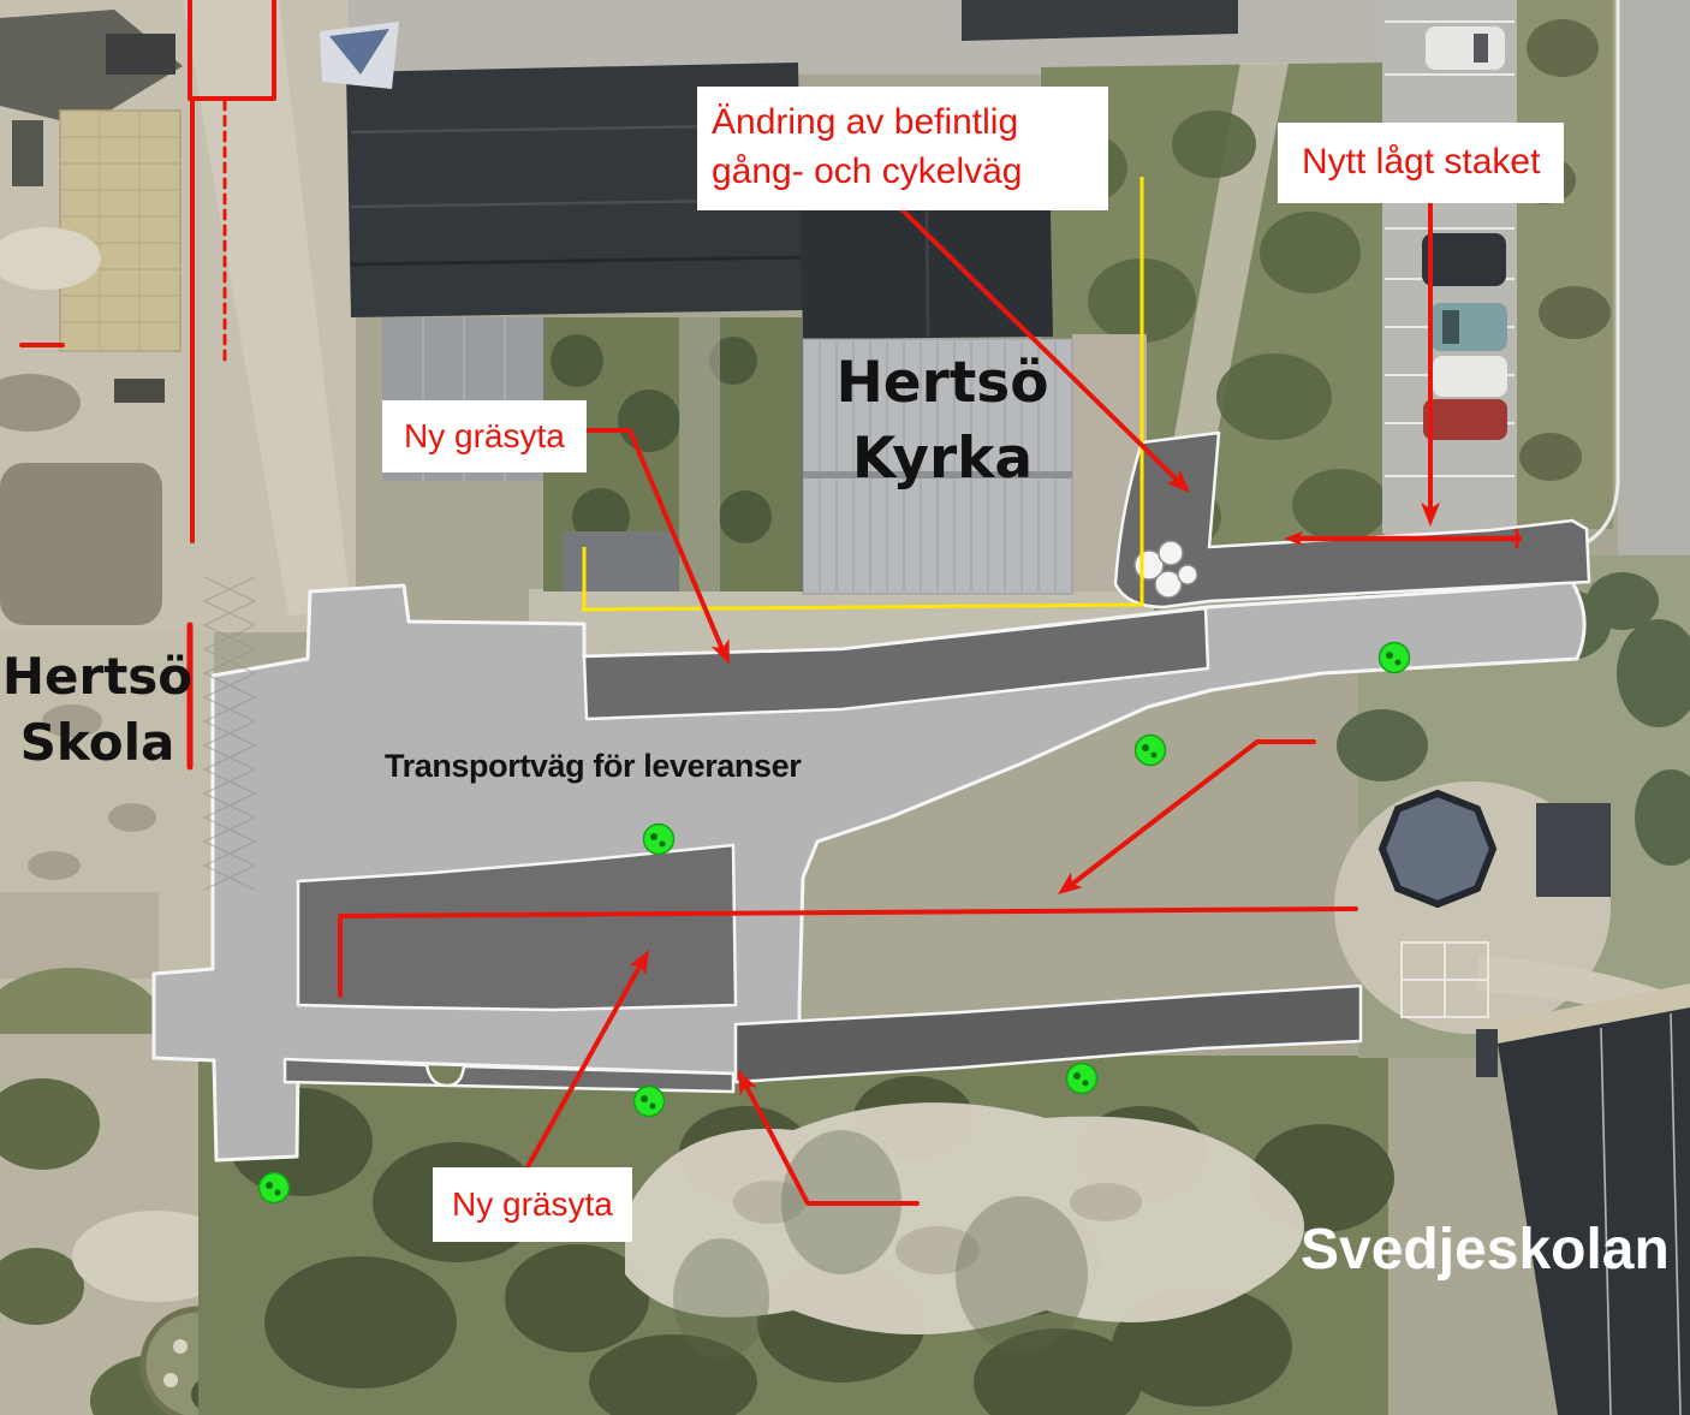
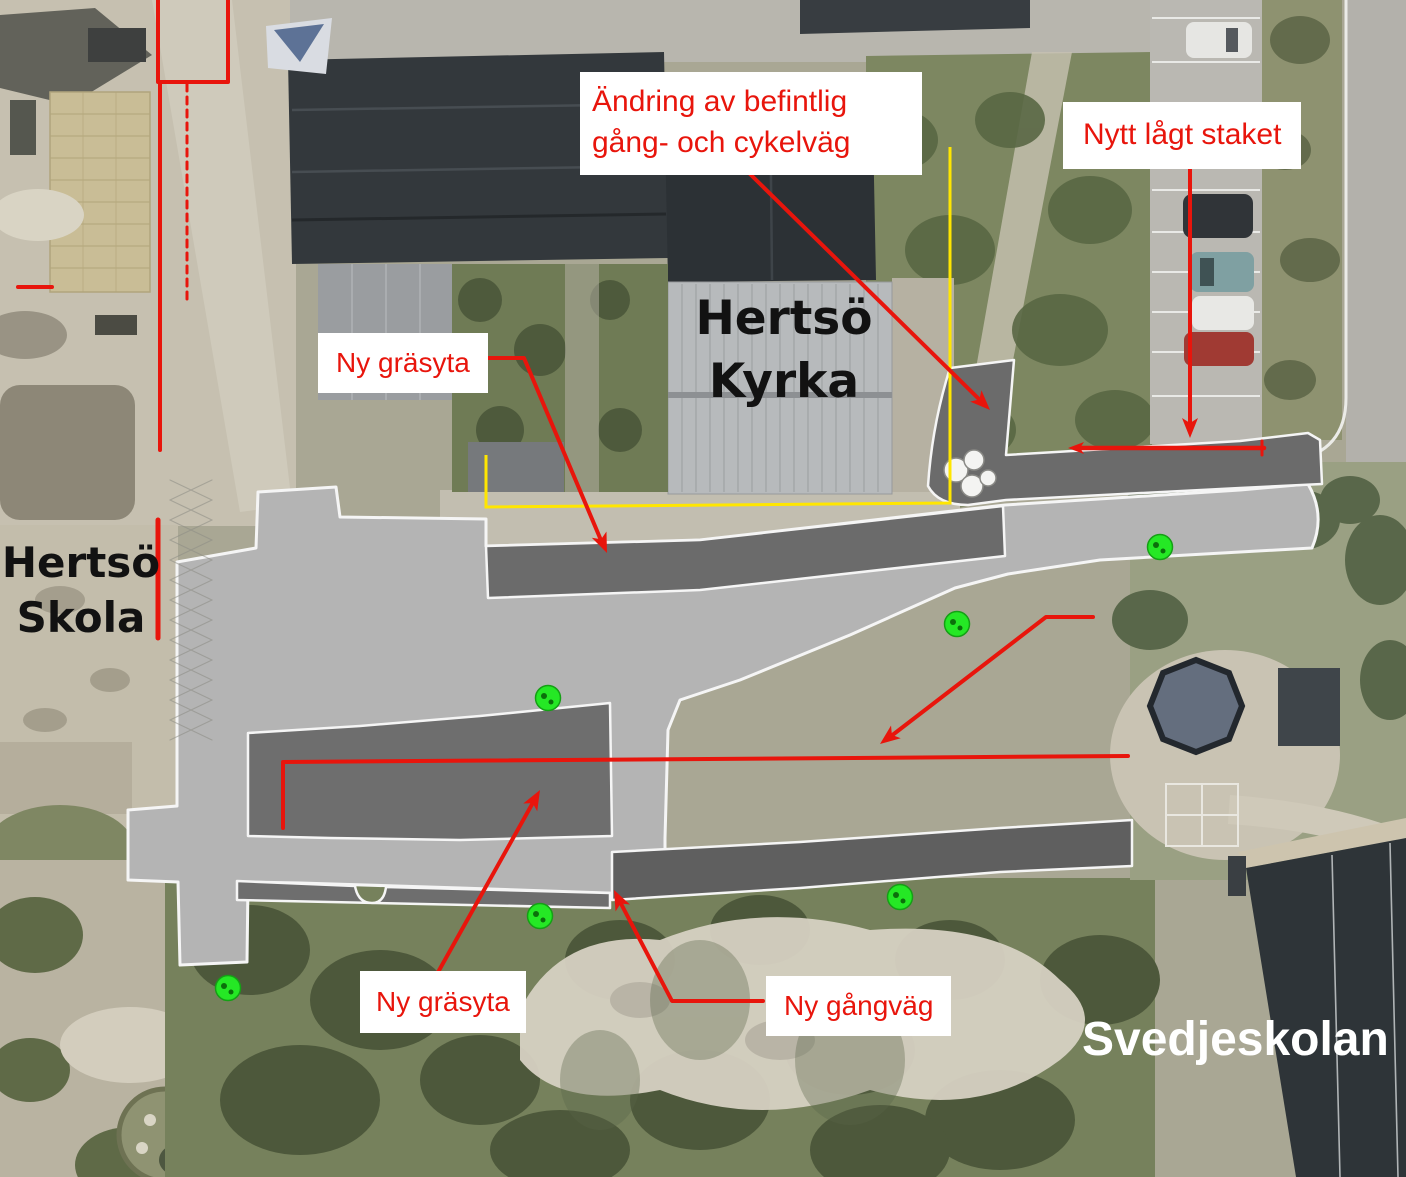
  Ändring av befintlig
  gång- och cykelväg
  Nytt lågt staket
  Ny gräsyta
  Ny gräsyta
+ Ny gångväg
  Hertsö
  Kyrka
  Hertsö
  Skola
- Transportväg för leveranser
  Svedjeskolan
